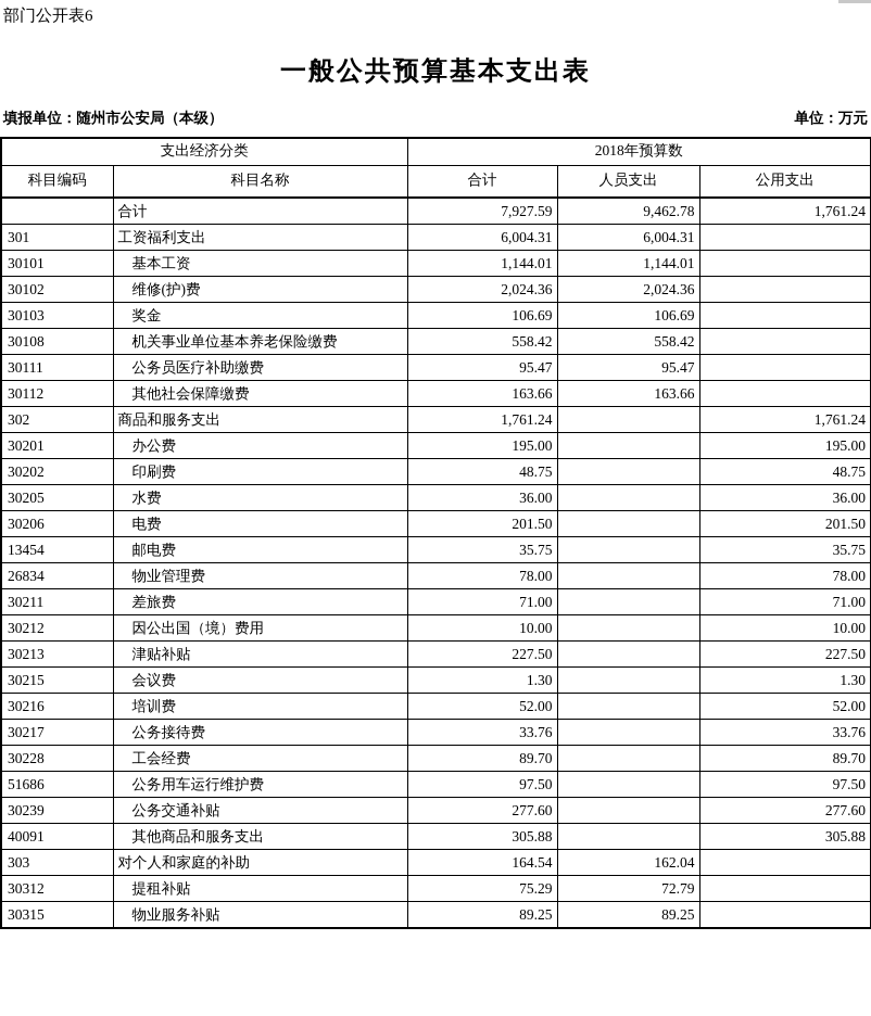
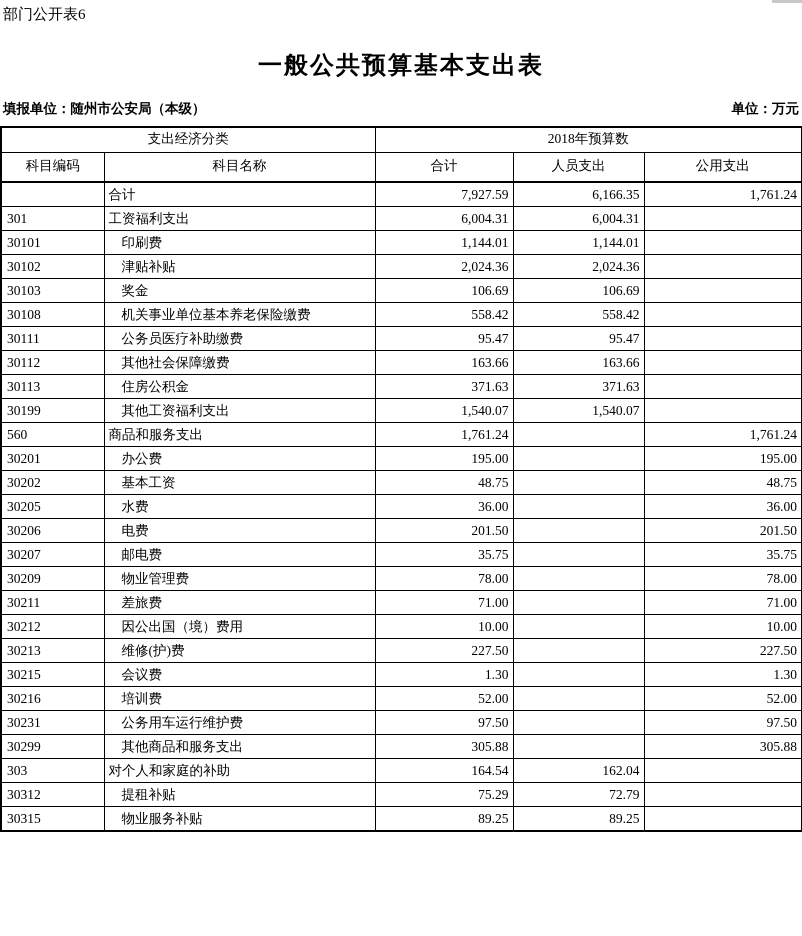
  部门公开表6
  一般公共预算基本支出表
  填报单位：随州市公安局（本级）
  单位：万元
  支出经济分类	2018年预算数
  科目编码	科目名称	合计	人员支出	公用支出
- 	合计	7,927.59	9,462.78	1,761.24
+ 	合计	7,927.59	6,166.35	1,761.24
  301	工资福利支出	6,004.31	6,004.31
- 30101	基本工资	1,144.01	1,144.01
+ 30101	印刷费	1,144.01	1,144.01
- 30102	维修(护)费	2,024.36	2,024.36
+ 30102	津贴补贴	2,024.36	2,024.36
  30103	奖金	106.69	106.69
  30108	机关事业单位基本养老保险缴费	558.42	558.42
  30111	公务员医疗补助缴费	95.47	95.47
  30112	其他社会保障缴费	163.66	163.66
+ 30113	住房公积金	371.63	371.63
+ 30199	其他工资福利支出	1,540.07	1,540.07
- 302	商品和服务支出	1,761.24		1,761.24
+ 560	商品和服务支出	1,761.24		1,761.24
  30201	办公费	195.00		195.00
- 30202	印刷费	48.75		48.75
+ 30202	基本工资	48.75		48.75
  30205	水费	36.00		36.00
  30206	电费	201.50		201.50
- 13454	邮电费	35.75		35.75
+ 30207	邮电费	35.75		35.75
- 26834	物业管理费	78.00		78.00
+ 30209	物业管理费	78.00		78.00
  30211	差旅费	71.00		71.00
  30212	因公出国（境）费用	10.00		10.00
- 30213	津贴补贴	227.50		227.50
+ 30213	维修(护)费	227.50		227.50
  30215	会议费	1.30		1.30
  30216	培训费	52.00		52.00
- 30217	公务接待费	33.76		33.76
- 30228	工会经费	89.70		89.70
- 51686	公务用车运行维护费	97.50		97.50
+ 30231	公务用车运行维护费	97.50		97.50
- 30239	公务交通补贴	277.60		277.60
- 40091	其他商品和服务支出	305.88		305.88
+ 30299	其他商品和服务支出	305.88		305.88
  303	对个人和家庭的补助	164.54	162.04
  30312	提租补贴	75.29	72.79
  30315	物业服务补贴	89.25	89.25
